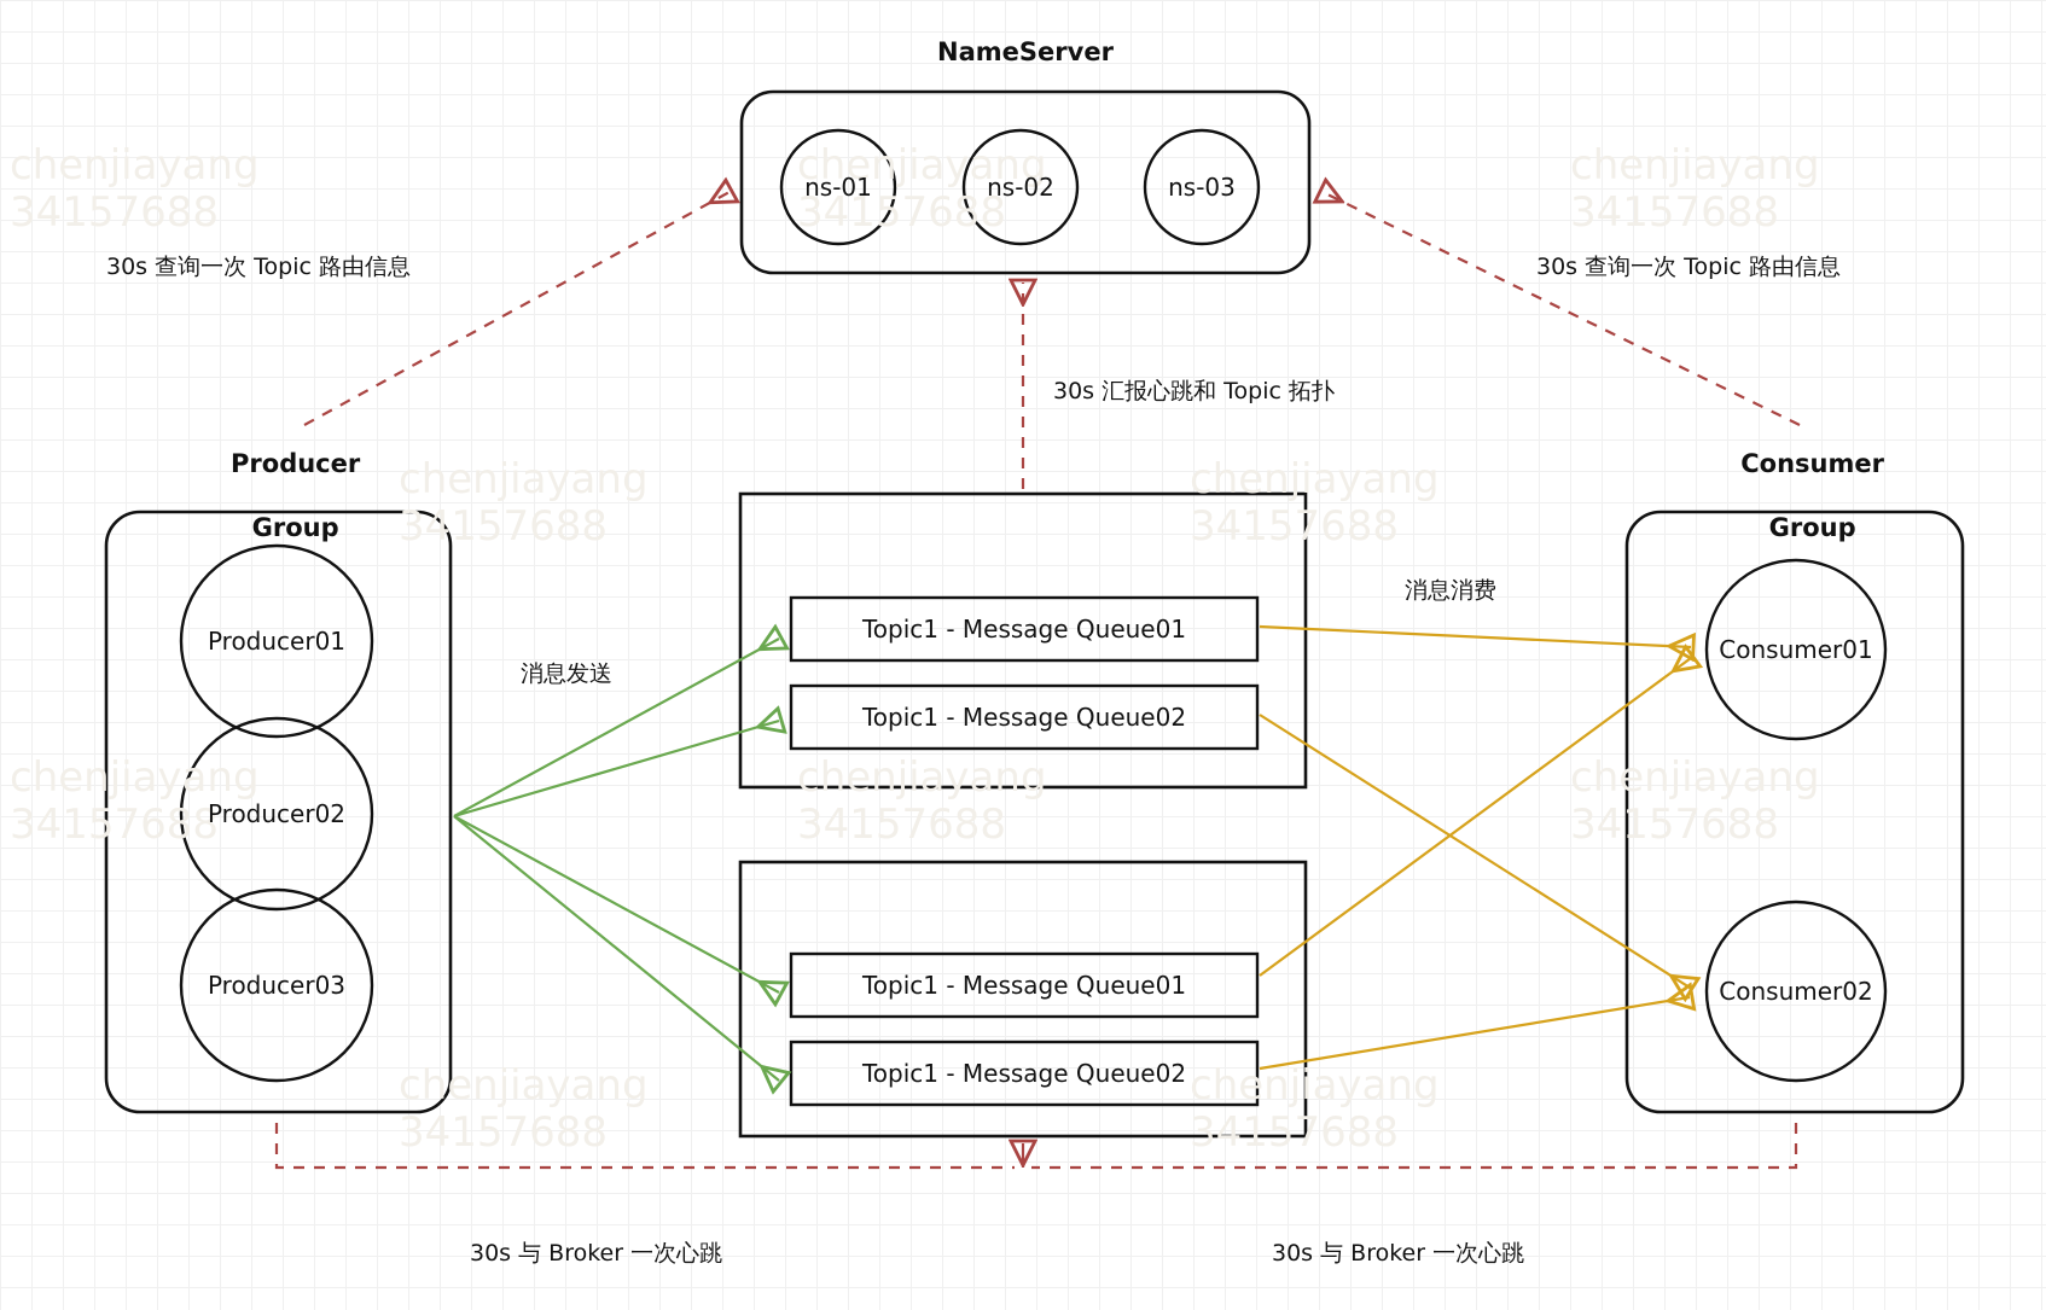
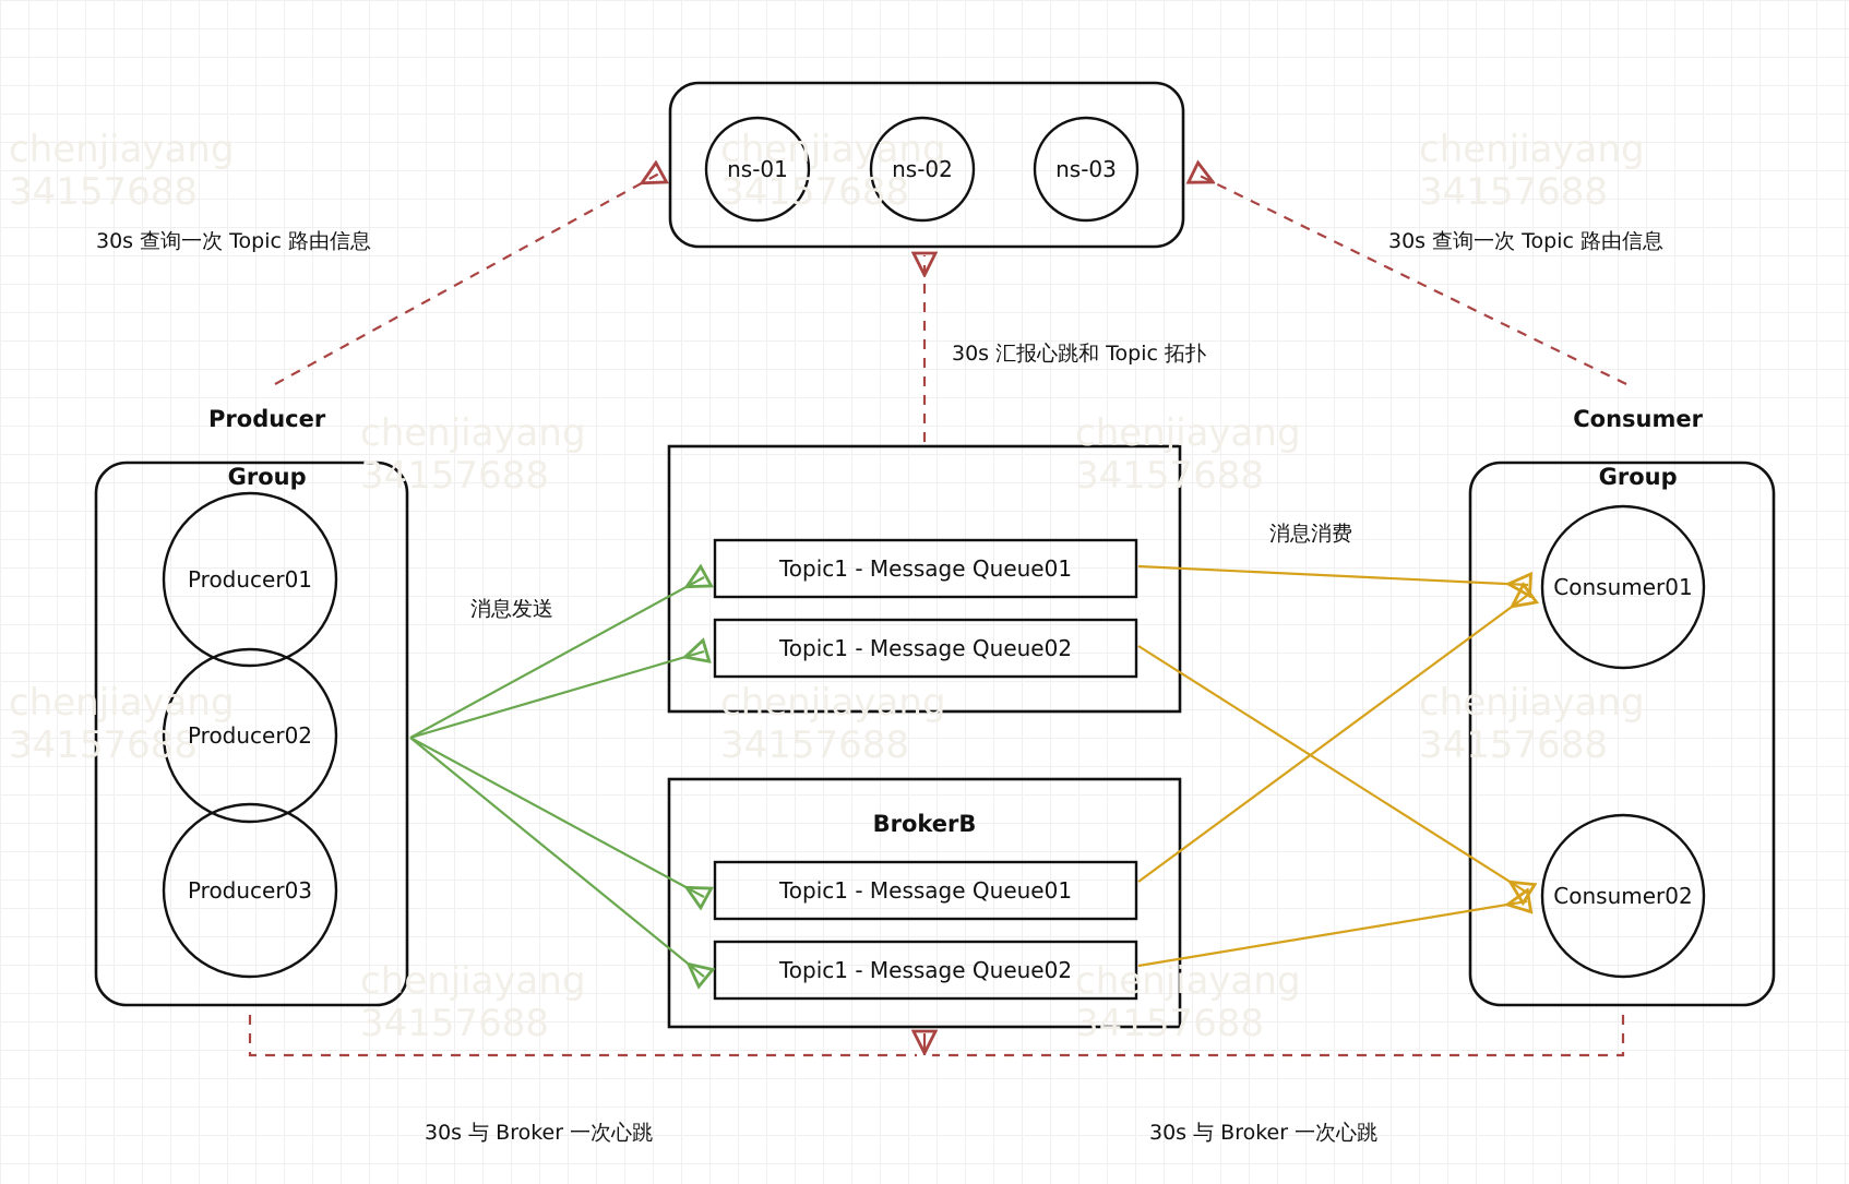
  34157688
  chenjiayang
  34157688
  chenjiayang
  34157688
  chenjiayang
  34157688
  chenjiayang
  chenjiayang
  34157688
  chenjiayang
  34157688
  chenjiayang
  34157688
- NameServer
  ns-01
  ns-02
  ns-03
  Producer
  Group
  Producer01
  Producer02
  Producer03
  Consumer
  Group
  Consumer01
  Consumer02
  Topic1 - Message Queue01
  Topic1 - Message Queue02
+ BrokerB
  Topic1 - Message Queue01
  Topic1 - Message Queue02
  30s 查询一次 Topic 路由信息
  30s 查询一次 Topic 路由信息
  30s 汇报心跳和 Topic 拓扑
  消息发送
  消息消费
  30s 与 Broker 一次心跳
  30s 与 Broker 一次心跳
